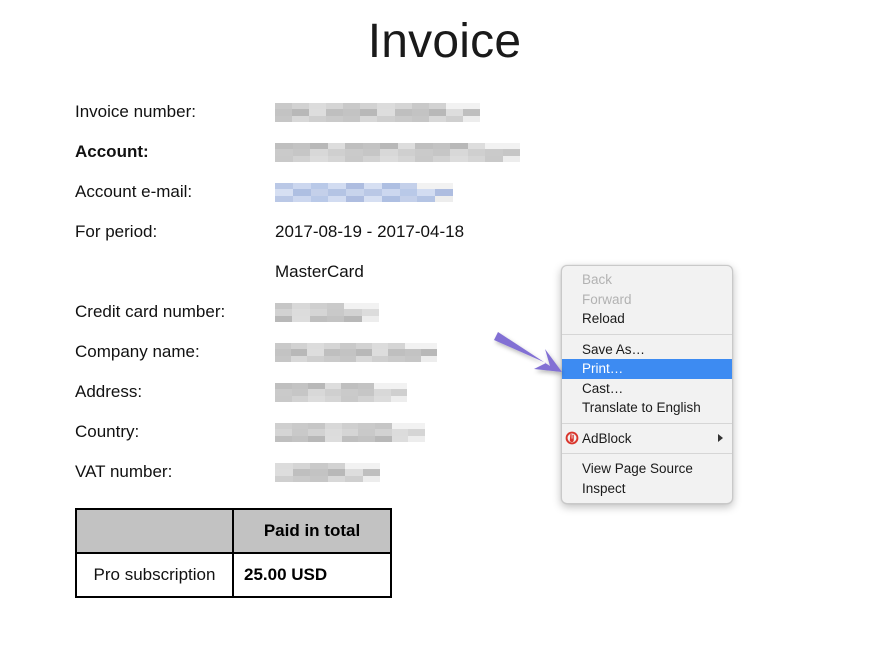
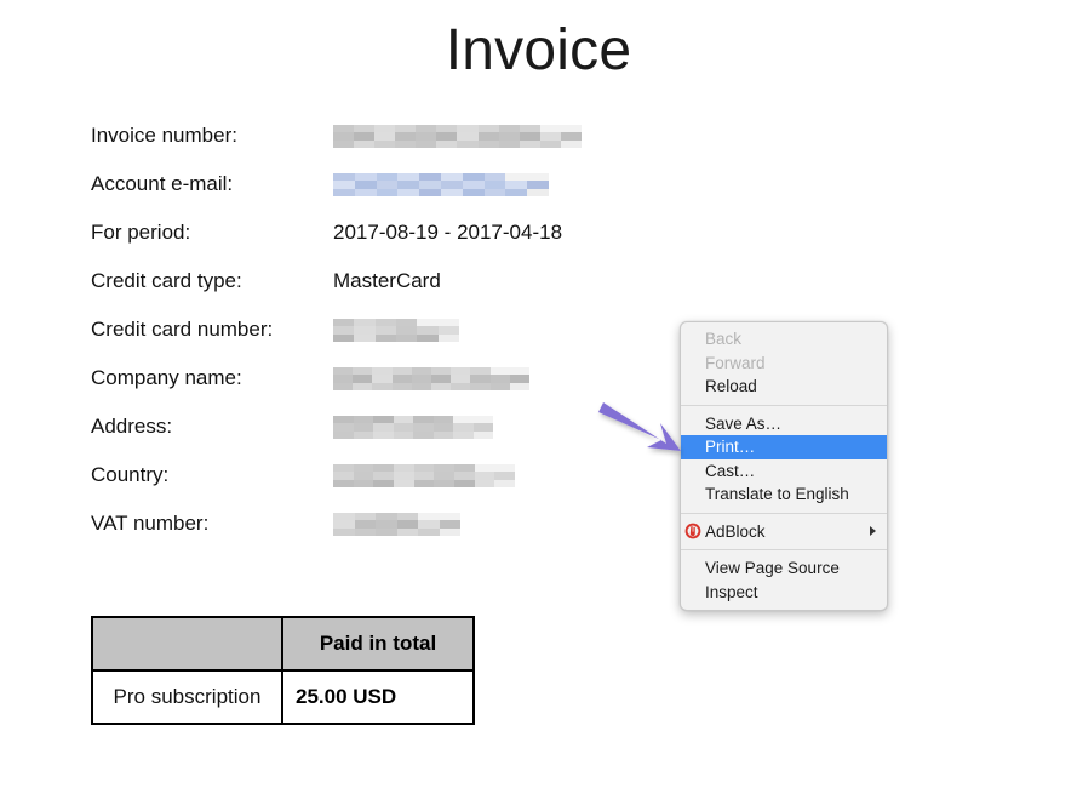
  Invoice
  Invoice number:
- Account:
  Account e-mail:
  For period:
  2017-08-19 - 2017-04-18
+ Credit card type:
  MasterCard
  Credit card number:
  Company name:
  Address:
  Country:
  VAT number:
  	Paid in total
  Pro subscription	25.00 USD
  Back
  Forward
  Reload
  Save As…
  Print…
  Cast…
  Translate to English
  AdBlock
  View Page Source
  Inspect
